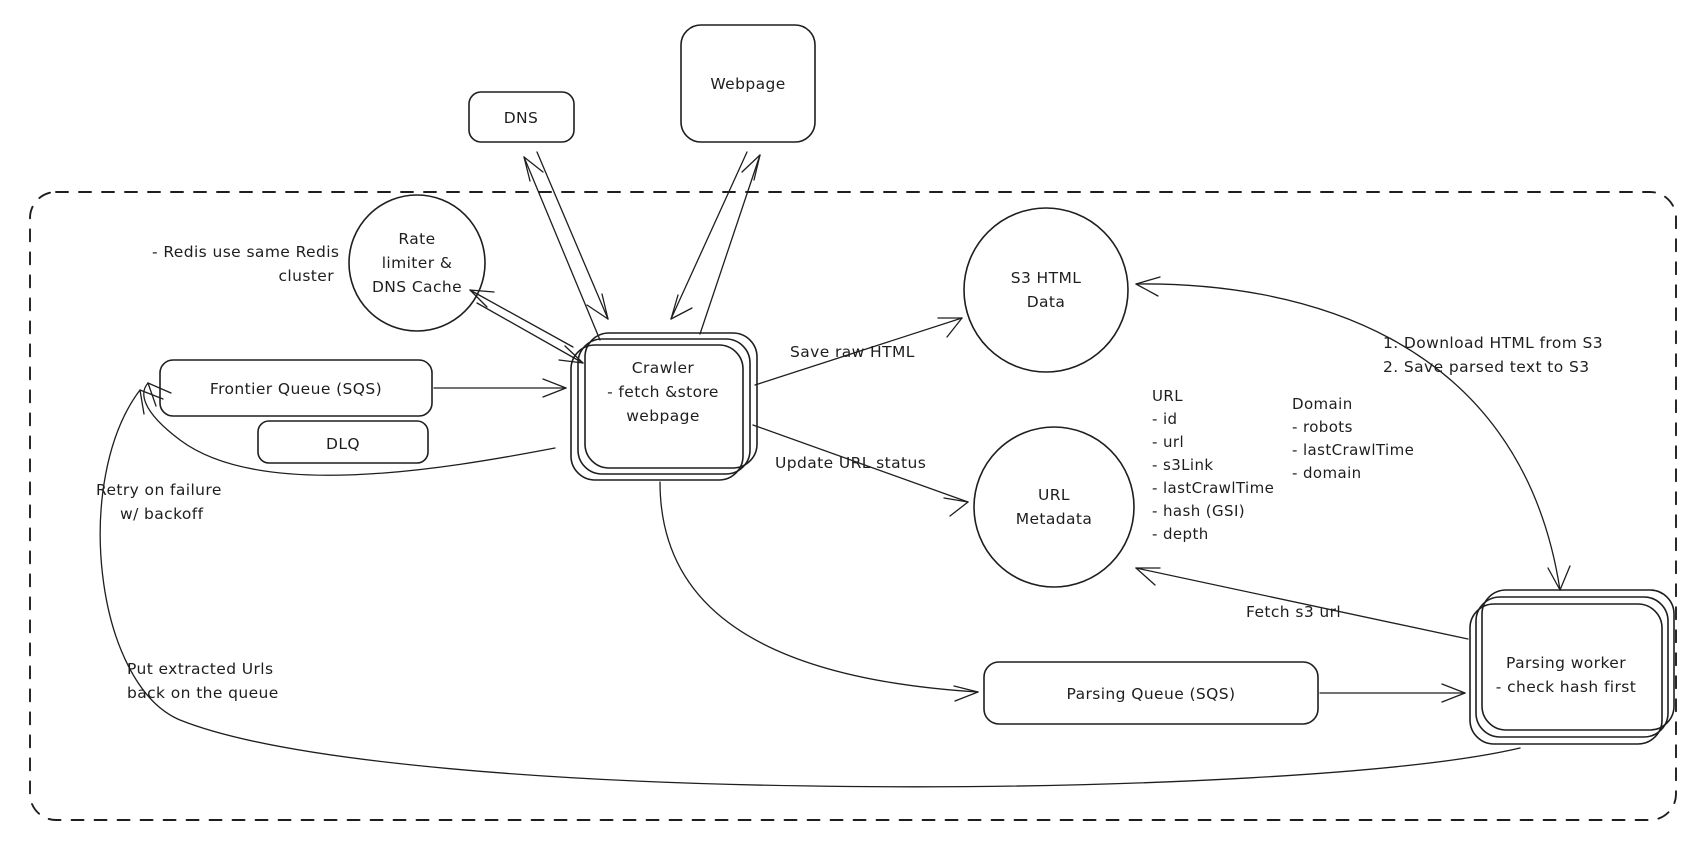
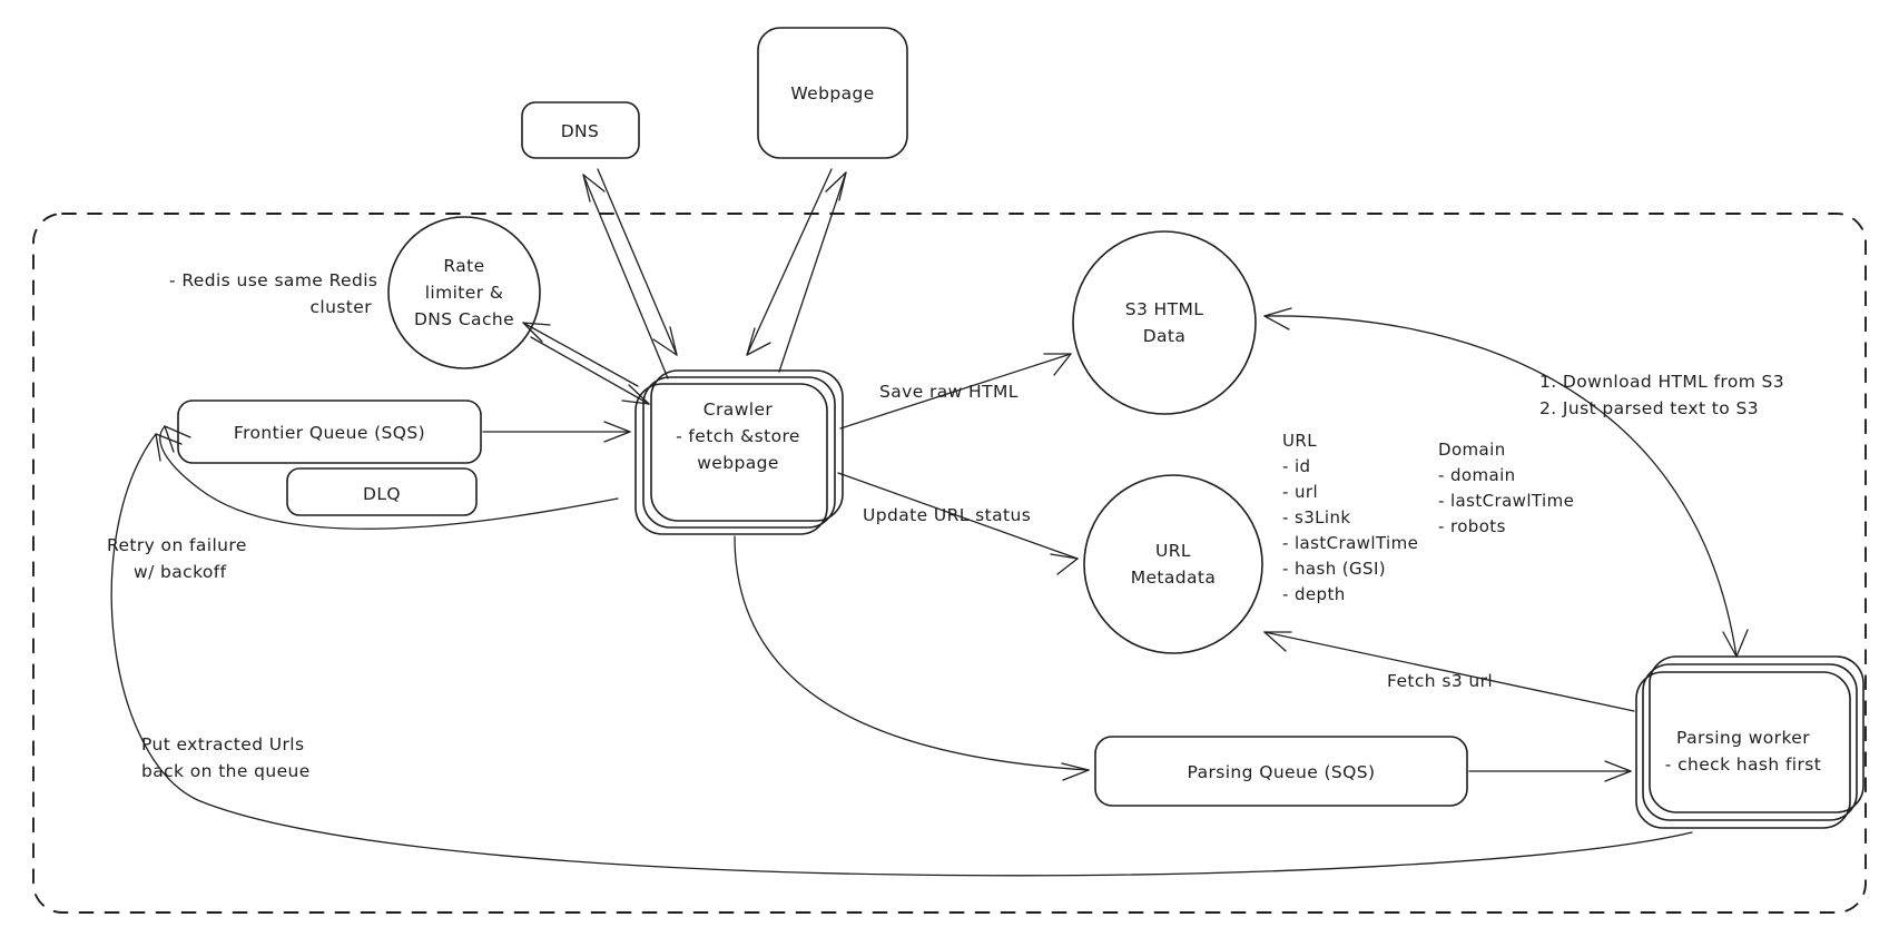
  DNS
  Webpage
  Rate
  limiter &
  DNS Cache
  Frontier Queue (SQS)
  DLQ
  Crawler
  - fetch &store
  webpage
  S3 HTML
  Data
  URL
  Metadata
  Parsing Queue (SQS)
  Parsing worker
  - check hash first
  Save raw HTML
  Update URL status
  Fetch s3 url
  - Redis use same Redis
  cluster
  Retry on failure
  w/ backoff
  Put extracted Urls
  back on the queue
  1. Download HTML from S3
- 2. Save parsed text to S3
+ 2. Just parsed text to S3
  URL
  - id
  - url
  - s3Link
  - lastCrawlTime
  - hash (GSI)
  - depth
  Domain
- - robots
+ - domain
  - lastCrawlTime
- - domain
+ - robots
